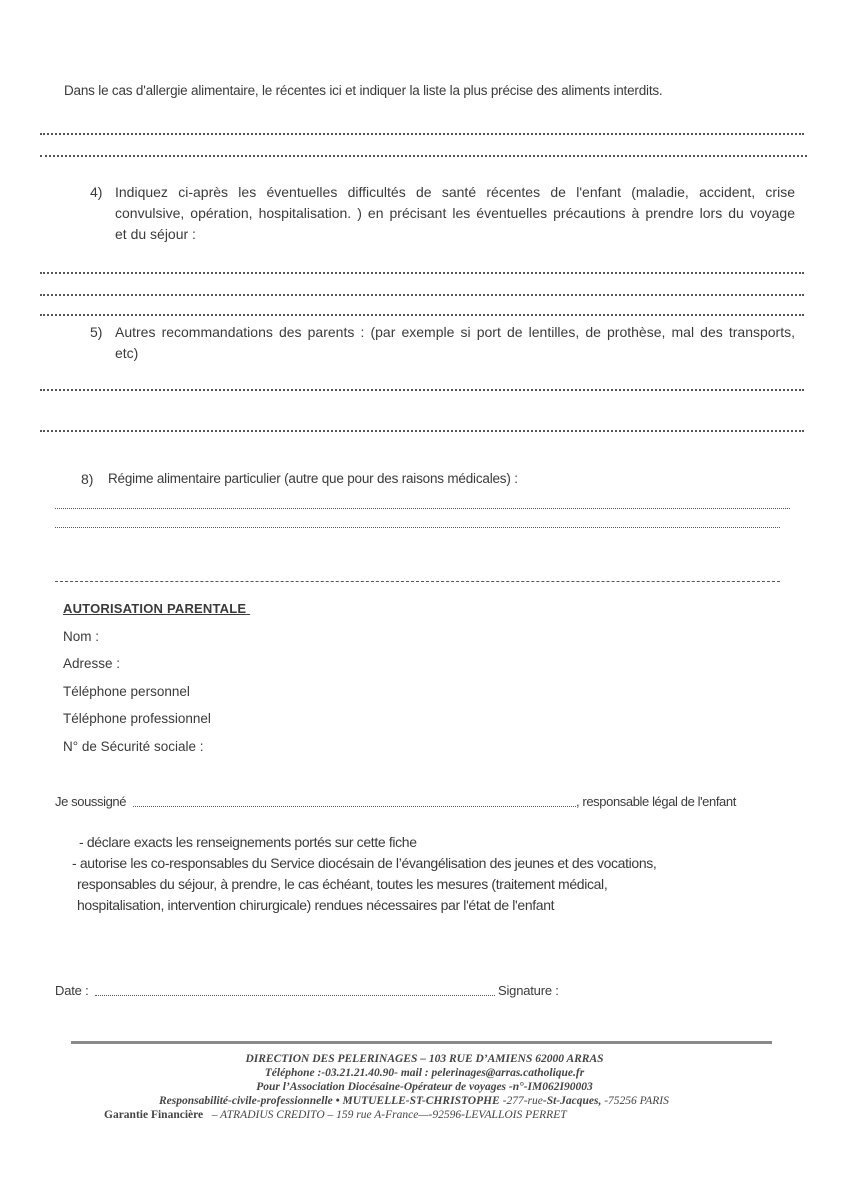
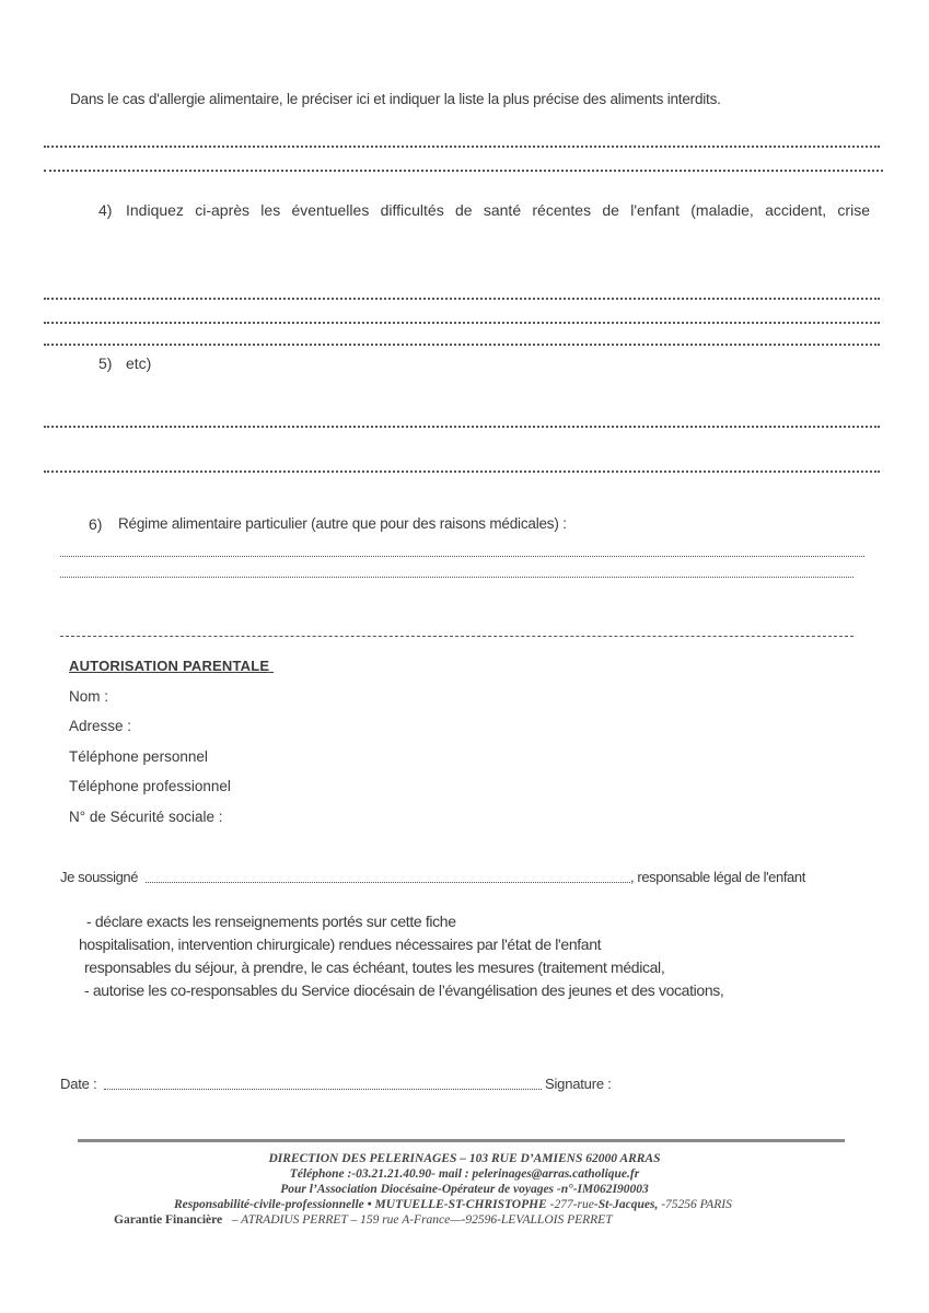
- Dans le cas d'allergie alimentaire, le récentes ici et indiquer la liste la plus précise des aliments interdits.
+ Dans le cas d'allergie alimentaire, le préciser ici et indiquer la liste la plus précise des aliments interdits.
  4)
  Indiquez ci-après les éventuelles difficultés de santé récentes de l'enfant (maladie, accident, crise
- convulsive, opération, hospitalisation. ) en précisant les éventuelles précautions à prendre lors du voyage
- et du séjour :
  5)
- Autres recommandations des parents : (par exemple si port de lentilles, de prothèse, mal des transports,
  etc)
- 8)
+ 6)
  Régime alimentaire particulier (autre que pour des raisons médicales) :
  AUTORISATION PARENTALE
  Nom :
  Adresse :
  Téléphone personnel
  Téléphone professionnel
  N° de Sécurité sociale :
  Je soussigné
  , responsable légal de l'enfant
  - déclare exacts les renseignements portés sur cette fiche
- - autorise les co-responsables du Service diocésain de l’évangélisation des jeunes et des vocations,
+ hospitalisation, intervention chirurgicale) rendues nécessaires par l'état de l'enfant
  responsables du séjour, à prendre, le cas échéant, toutes les mesures (traitement médical,
- hospitalisation, intervention chirurgicale) rendues nécessaires par l'état de l'enfant
+ - autorise les co-responsables du Service diocésain de l’évangélisation des jeunes et des vocations,
  Date :
  Signature :
  DIRECTION DES PELERINAGES – 103 RUE D’AMIENS 62000 ARRAS
  Téléphone :-03.21.21.40.90- mail : pelerinages@arras.catholique.fr
  Pour l’Association Diocésaine-Opérateur de voyages -n°-IM062I90003
  Responsabilité-civile-professionnelle • MUTUELLE-ST-CHRISTOPHE -277-rue-St-Jacques, -75256 PARIS
- Garantie Financière – ATRADIUS CREDITO – 159 rue A-France—-92596-LEVALLOIS PERRET
+ Garantie Financière – ATRADIUS PERRET – 159 rue A-France—-92596-LEVALLOIS PERRET
